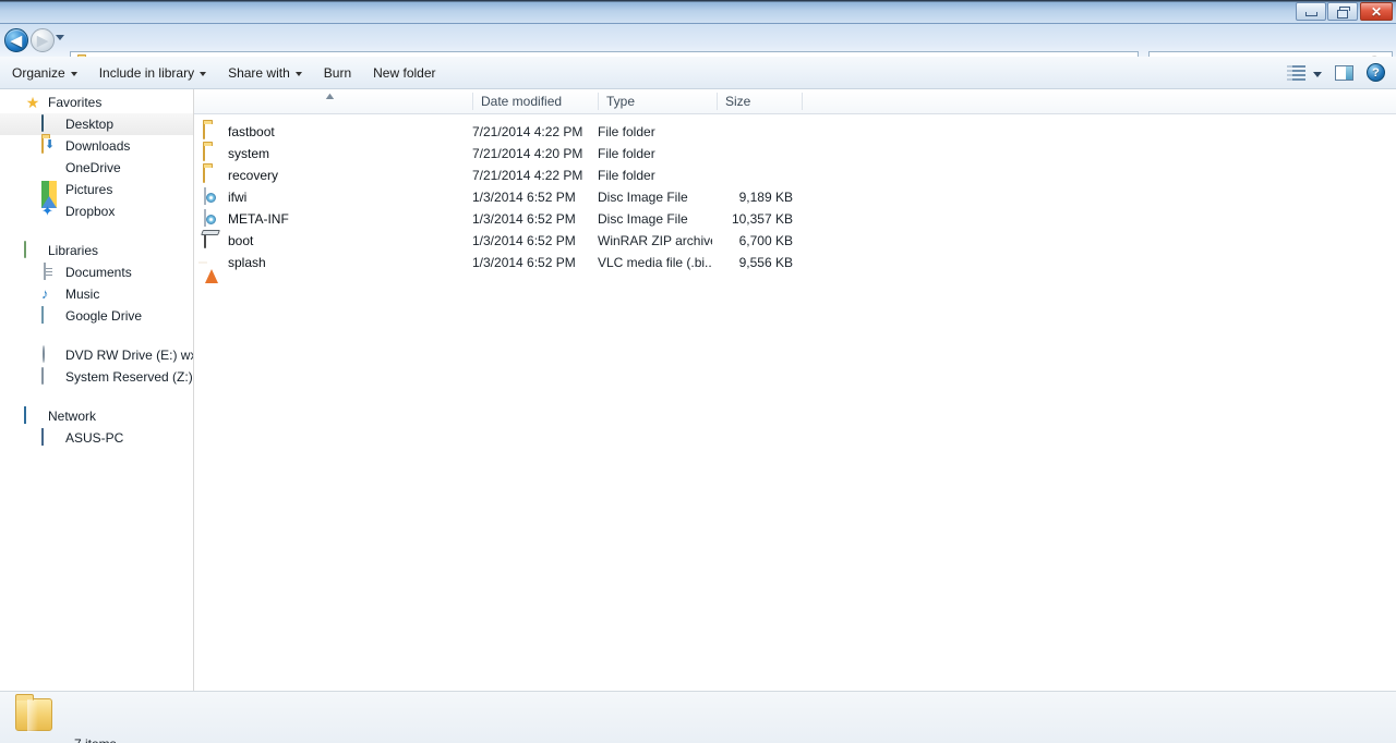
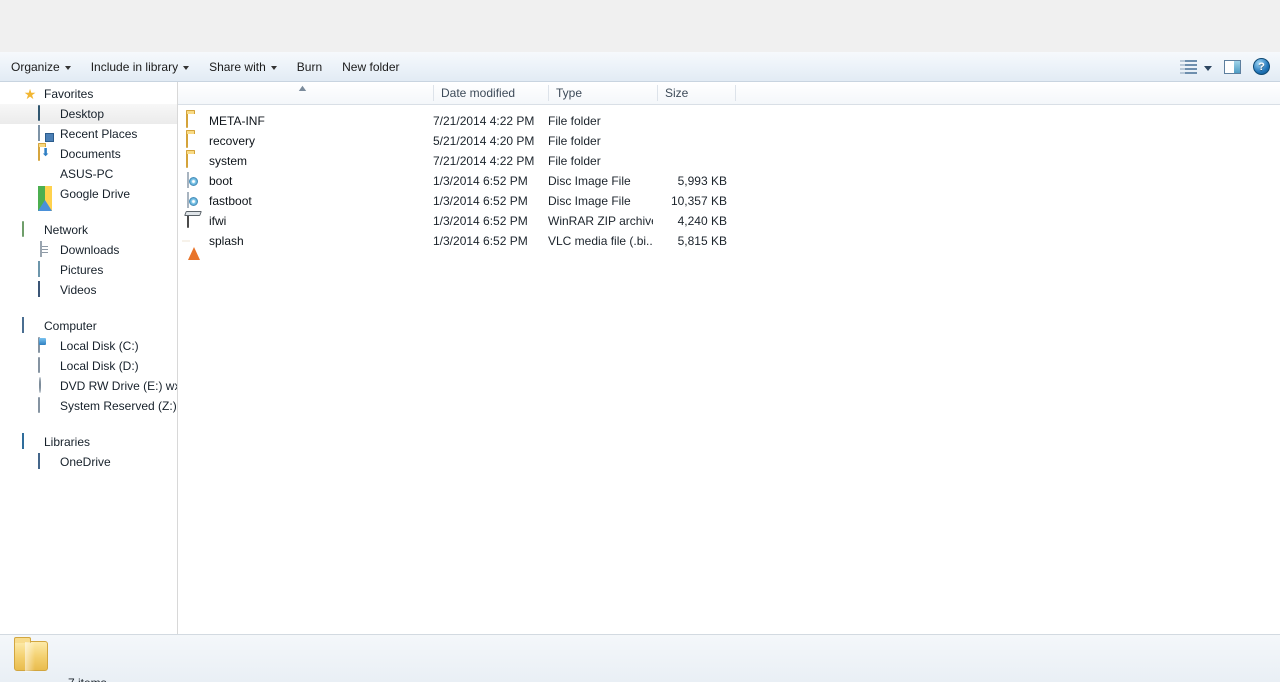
- ✕
- ◀
- ▶
  Organize
  Include in library
  Share with
  Burn
  New folder
  ?
  ★
  Favorites
  Desktop
+ Recent Places
- Downloads
+ Documents
- OneDrive
+ ASUS-PC
- Pictures
+ Google Drive
- ✦
- Dropbox
- Libraries
+ Network
- Documents
+ Downloads
- ♪
- Music
- Google Drive
+ Pictures
+ Videos
+ Computer
+ Local Disk (C:)
+ Local Disk (D:)
  DVD RW Drive (E:) w
  System Reserved (Z:)
- Network
+ Libraries
- ASUS-PC
+ OneDrive
  ▲
  Date modified
  Type
  Size
- fastboot
+ META-INF
  7/21/2014 4:22 PM
  File folder
- system
+ recovery
- 7/21/2014 4:20 PM
+ 5/21/2014 4:20 PM
  File folder
- recovery
+ system
  7/21/2014 4:22 PM
  File folder
- ifwi
+ boot
  1/3/2014 6:52 PM
  Disc Image File
- 9,189 KB
+ 5,993 KB
- META-INF
+ fastboot
  1/3/2014 6:52 PM
  Disc Image File
  10,357 KB
- boot
+ ifwi
  1/3/2014 6:52 PM
  WinRAR ZIP archiv
- 6,700 KB
+ 4,240 KB
  splash
  1/3/2014 6:52 PM
  VLC media file (.bi..
- 9,556 KB
+ 5,815 KB
